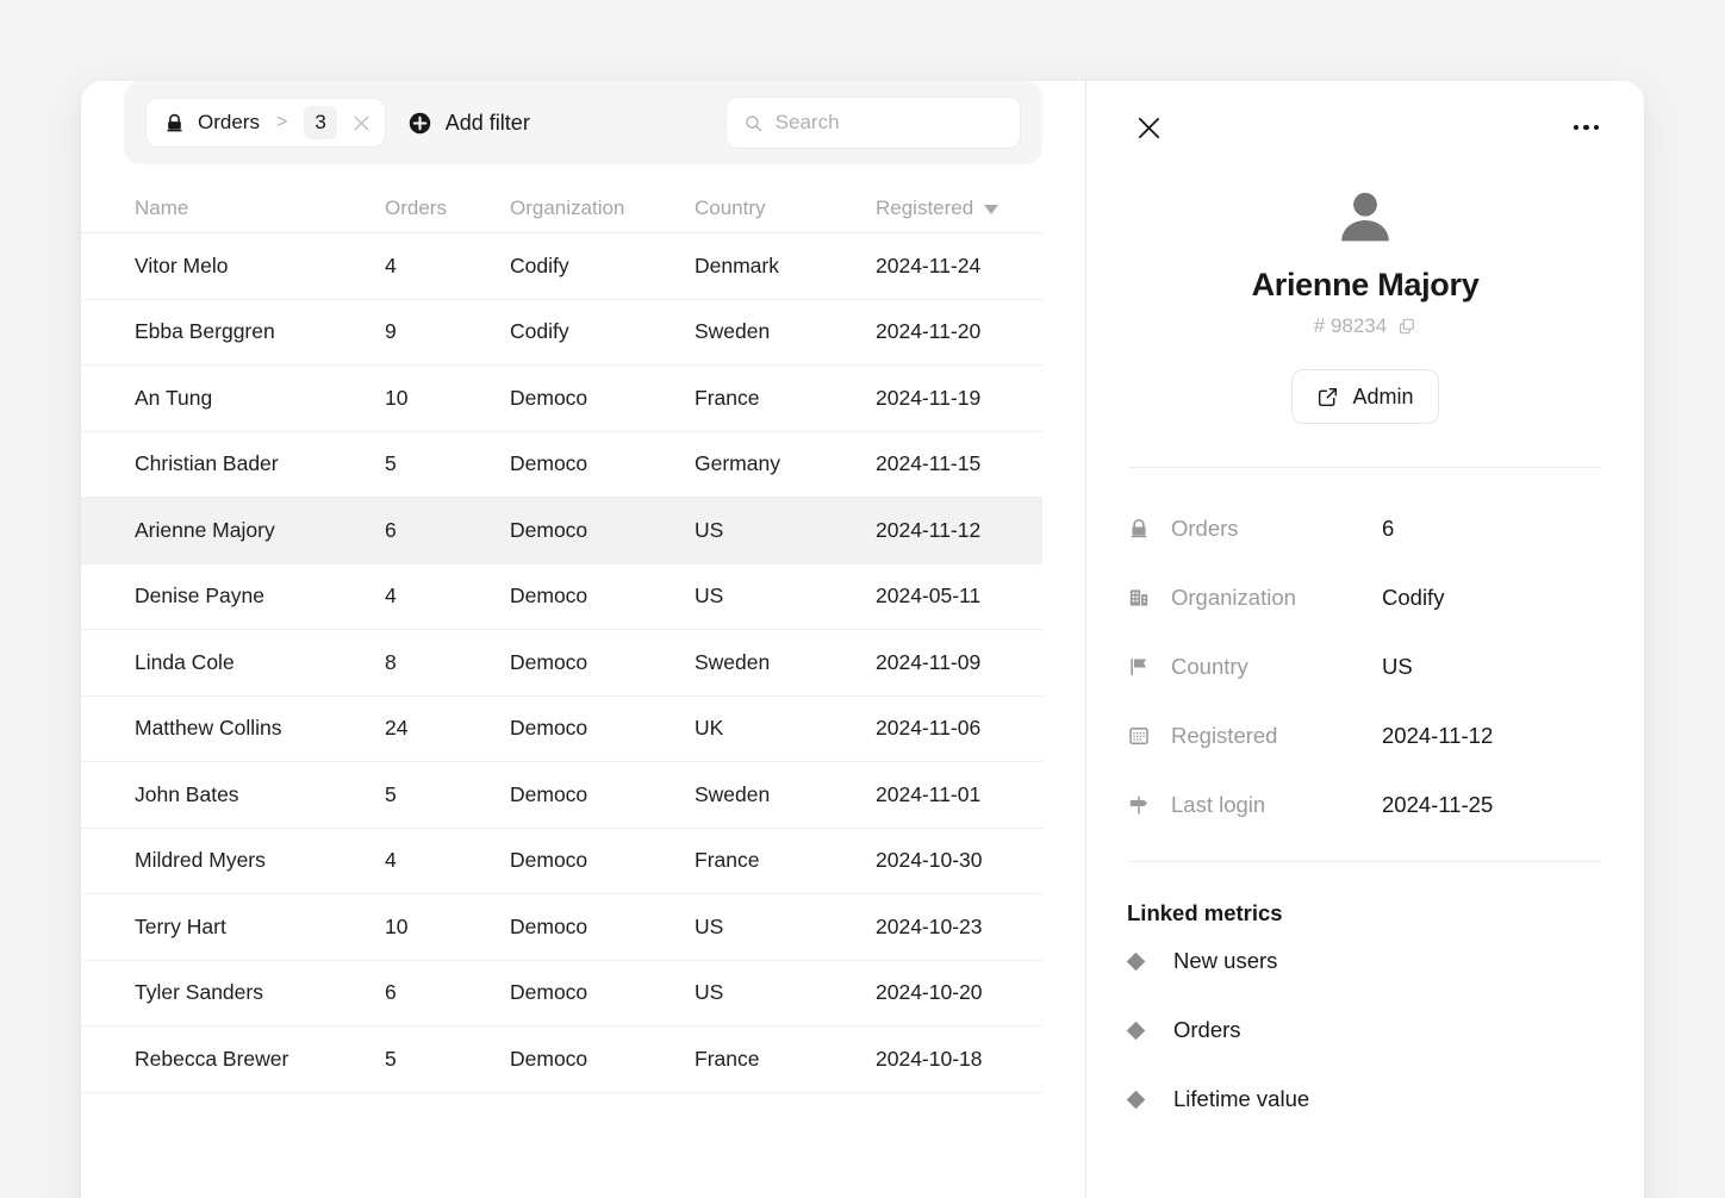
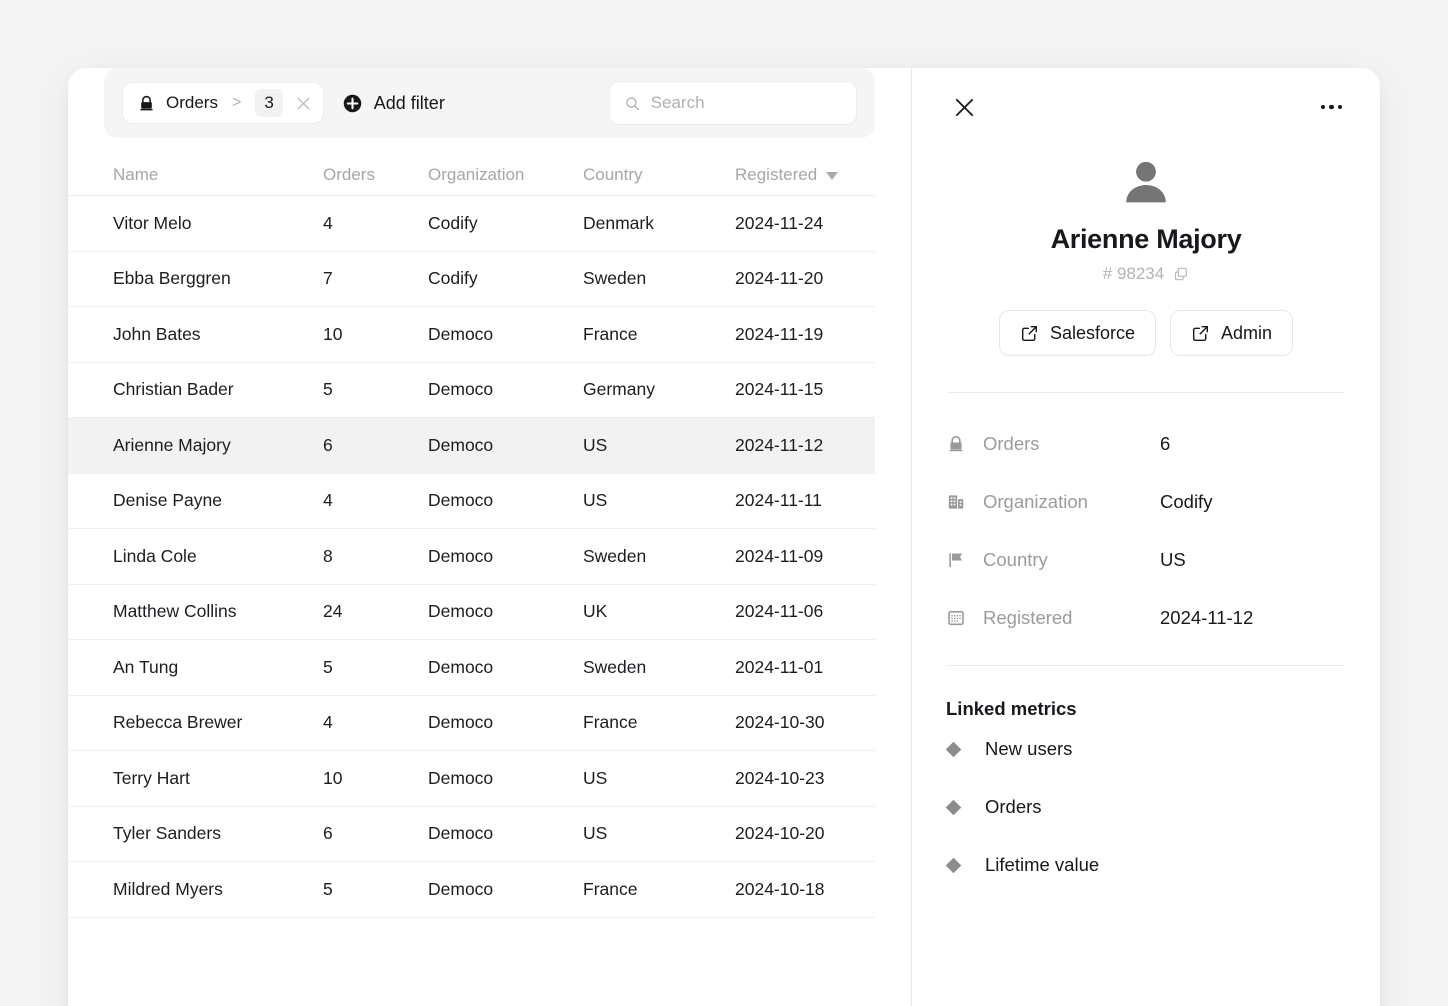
  Orders
  >
  3
  Add filter
  Search
  Name
  Orders
  Organization
  Country
  Registered
  Vitor Melo
  4
  Codify
  Denmark
  2024-11-24
  Ebba Berggren
- 9
+ 7
  Codify
  Sweden
  2024-11-20
- An Tung
+ John Bates
  10
  Democo
  France
  2024-11-19
  Christian Bader
  5
  Democo
  Germany
  2024-11-15
  Arienne Majory
  6
  Democo
  US
  2024-11-12
  Denise Payne
  4
  Democo
  US
- 2024-05-11
+ 2024-11-11
  Linda Cole
  8
  Democo
  Sweden
  2024-11-09
  Matthew Collins
  24
  Democo
  UK
  2024-11-06
- John Bates
+ An Tung
  5
  Democo
  Sweden
  2024-11-01
- Mildred Myers
+ Rebecca Brewer
  4
  Democo
  France
  2024-10-30
  Terry Hart
  10
  Democo
  US
  2024-10-23
  Tyler Sanders
  6
  Democo
  US
  2024-10-20
- Rebecca Brewer
+ Mildred Myers
  5
  Democo
  France
  2024-10-18
  Arienne Majory
  # 98234
+ Salesforce
  Admin
  Orders
  6
  Organization
  Codify
  Country
  US
  Registered
  2024-11-12
- Last login
- 2024-11-25
  Linked metrics
  New users
  Orders
  Lifetime value
